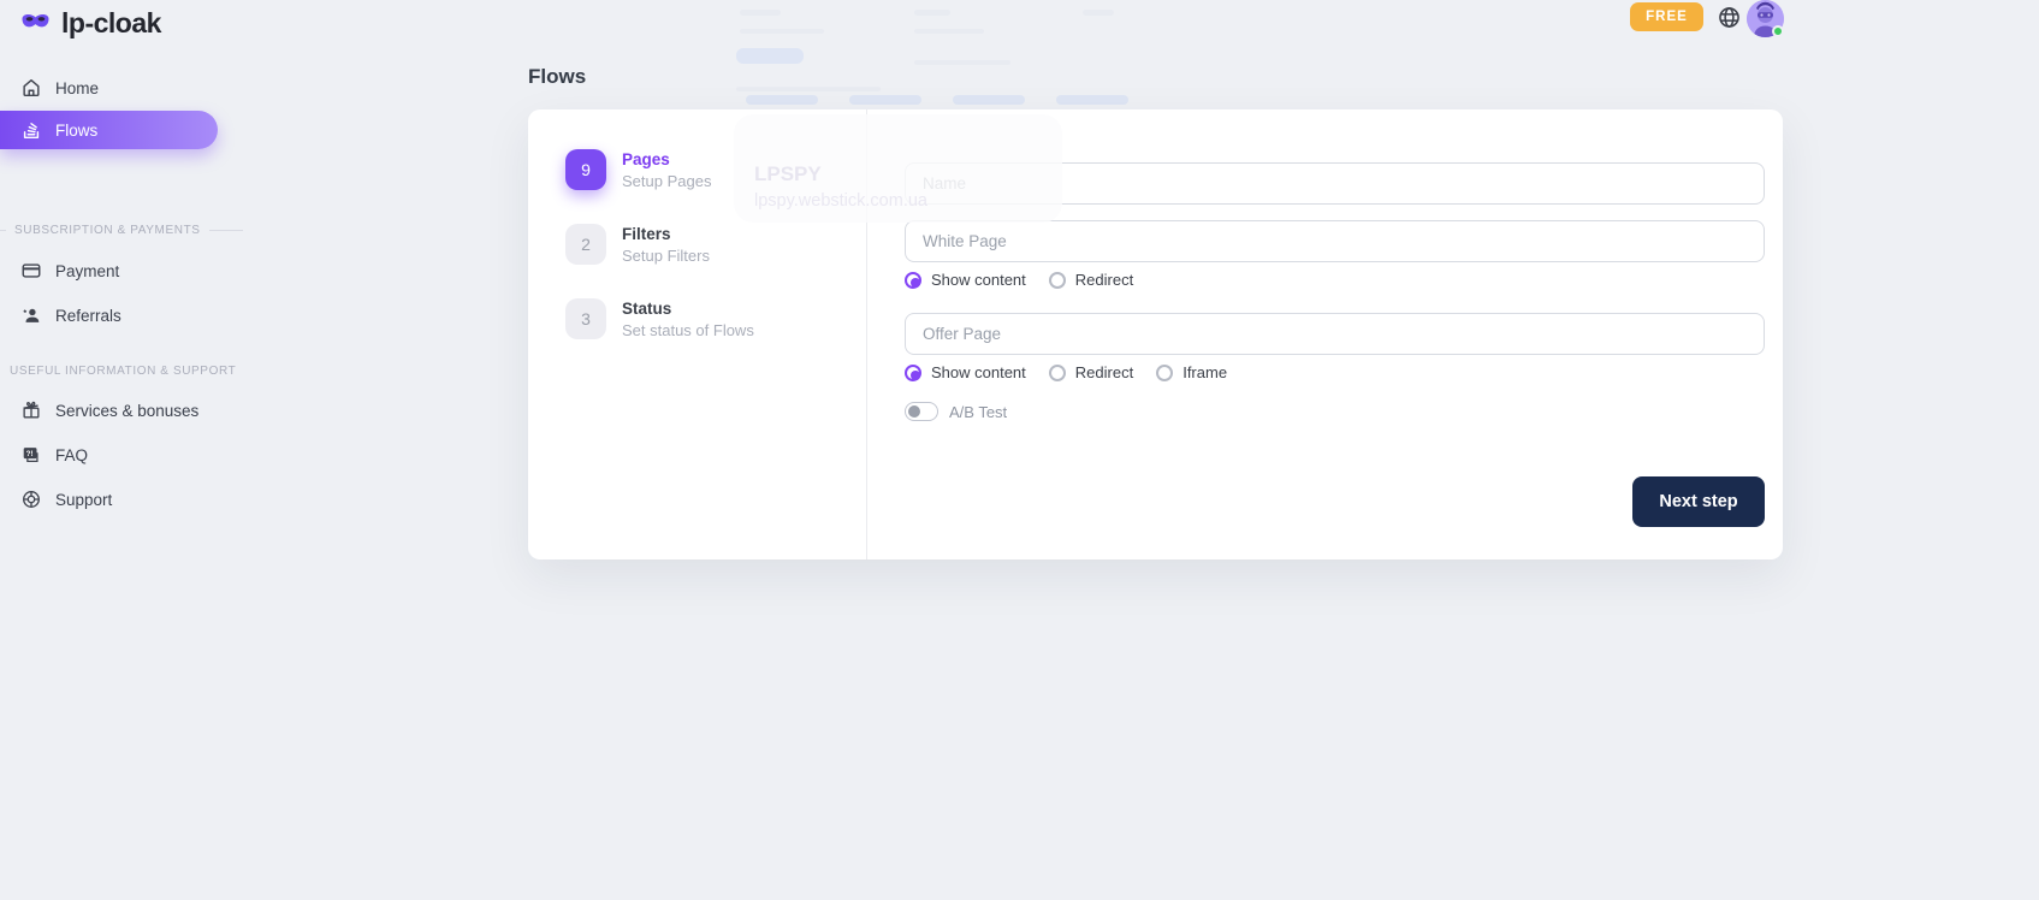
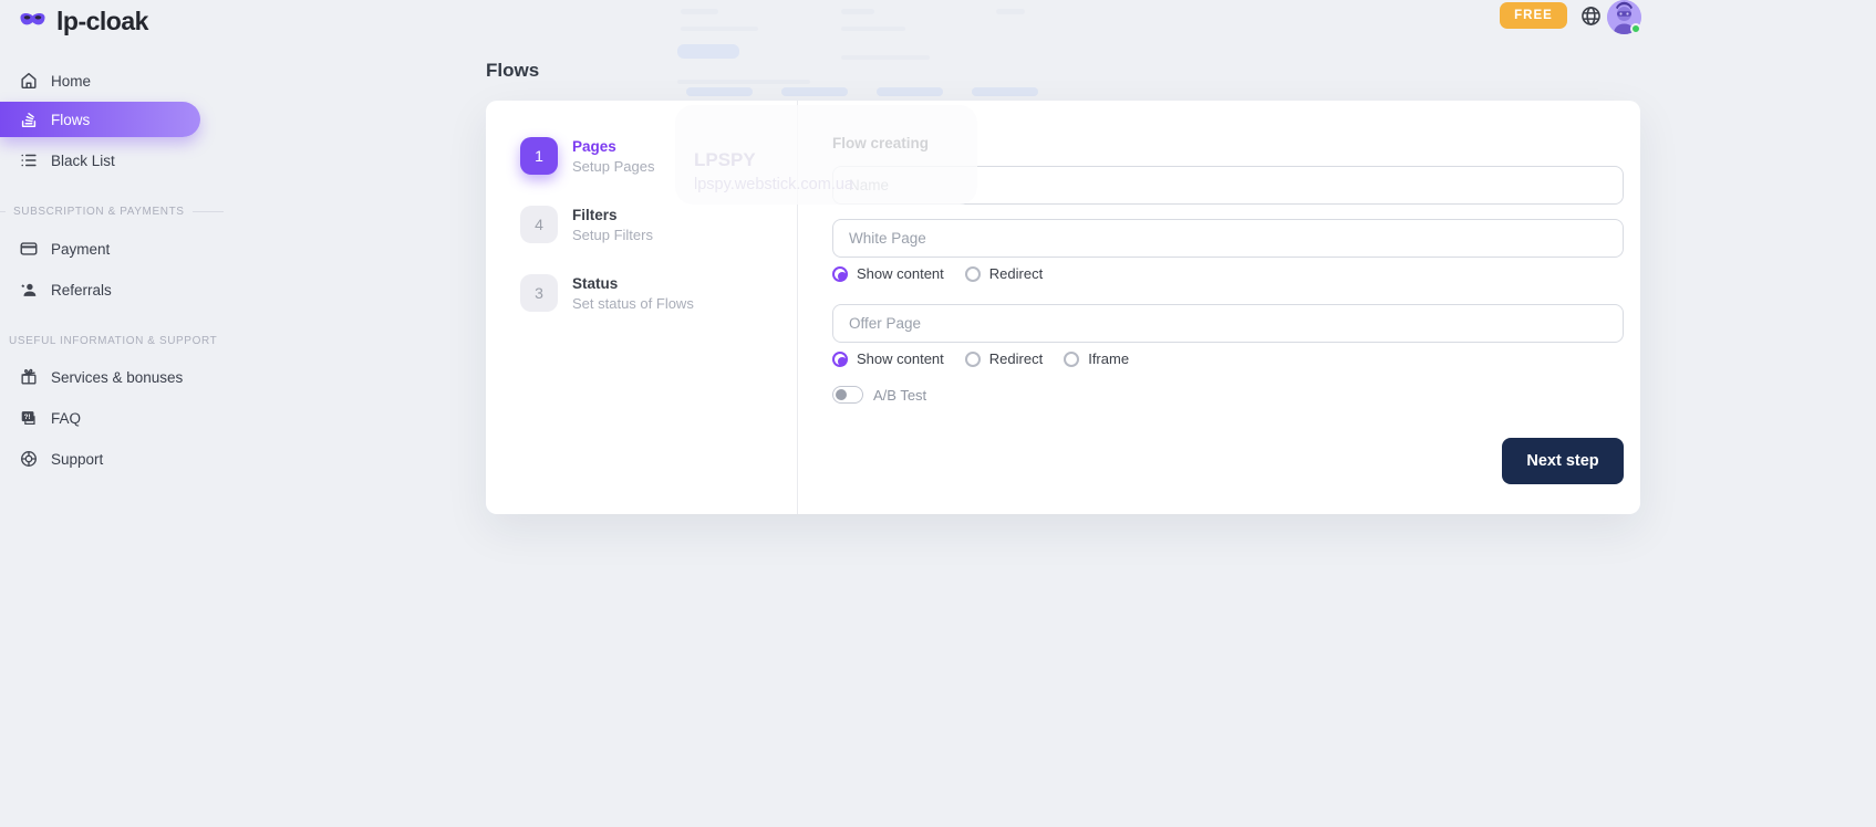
  lp-cloak
  Home
  Flows
+ Black List
  SUBSCRIPTION & PAYMENTS
  Payment
  Referrals
  USEFUL INFORMATION & SUPPORT
  Services & bonuses
  FAQ
  Support
  FREE
  Flows
- 9
+ 1
  Pages
  Setup Pages
- 2
+ 4
  Filters
  Setup Filters
  3
  Status
  Set status of Flows
+ Flow creating
  White Page
  Show content
  Redirect
  Offer Page
  Show content
  Redirect
  Iframe
  A/B Test
  Next step
